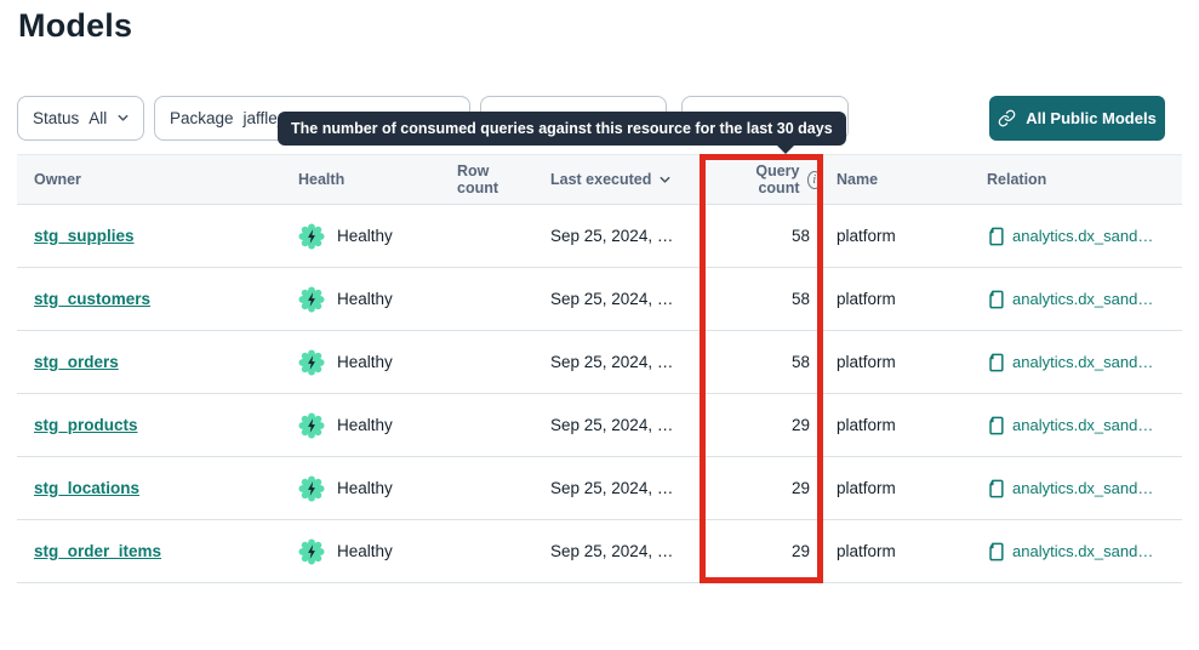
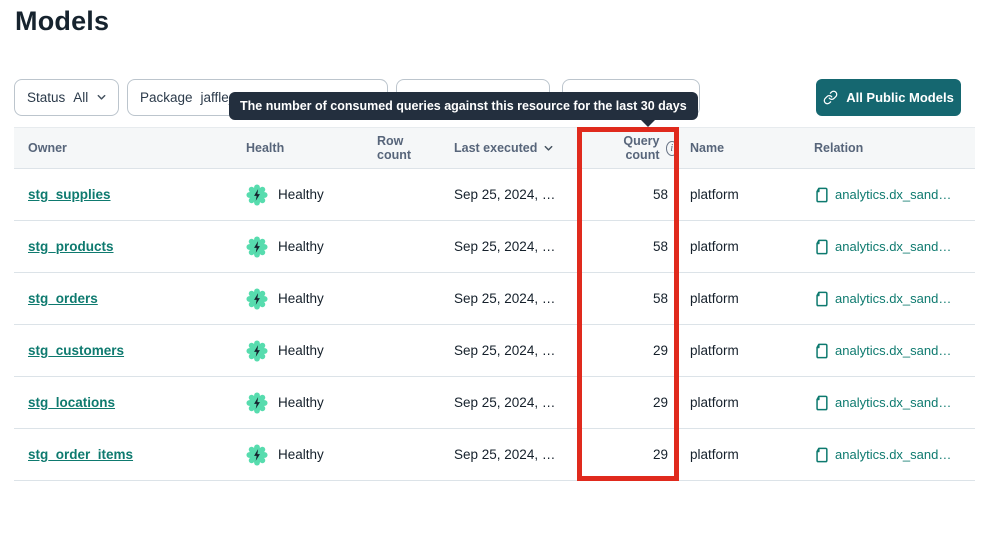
  Models
  Status
  All
  Package
  jaffle
  All Public Models
  The number of consumed queries against this resource for the last 30 days
  Owner
  Health
  Row count
  Last executed
  Query count
  i
  Name
  Relation
  stg_supplies
  Healthy
  Sep 25, 2024, …
  58
  platform
  analytics.dx_sand…
- stg_customers
+ stg_products
  Healthy
  Sep 25, 2024, …
  58
  platform
  analytics.dx_sand…
  stg_orders
  Healthy
  Sep 25, 2024, …
  58
  platform
  analytics.dx_sand…
- stg_products
+ stg_customers
  Healthy
  Sep 25, 2024, …
  29
  platform
  analytics.dx_sand…
  stg_locations
  Healthy
  Sep 25, 2024, …
  29
  platform
  analytics.dx_sand…
  stg_order_items
  Healthy
  Sep 25, 2024, …
  29
  platform
  analytics.dx_sand…
